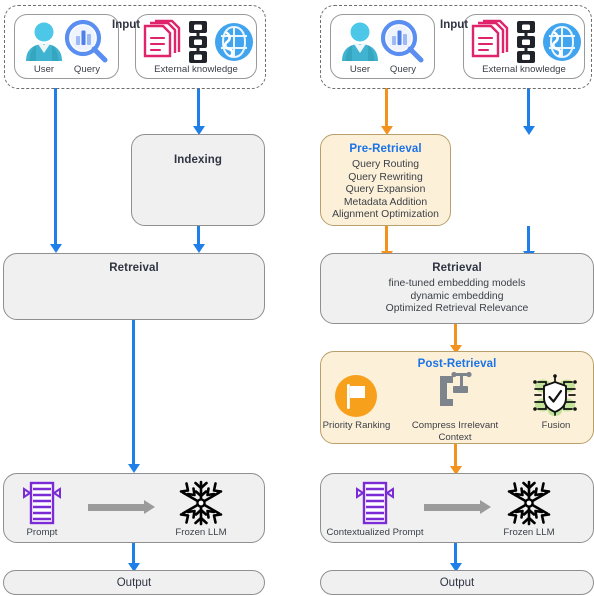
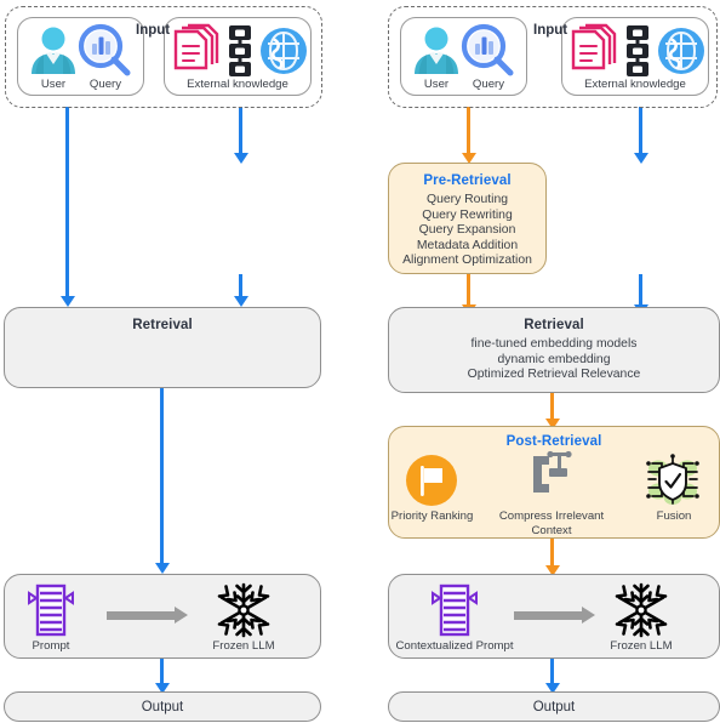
  Input
  User
  Query
  External knowledge
- Indexing
  Retreival
  Prompt
  Frozen LLM
  Output
  Input
  User
  Query
  External knowledge
  Pre-Retrieval
  Query Routing
  Query Rewriting
  Query Expansion
  Metadata Addition
  Alignment Optimization
  Retrieval
  fine-tuned embedding models
  dynamic embedding
  Optimized Retrieval Relevance
  Post-Retrieval
  Priority Ranking
  Compress Irrelevant
  Context
  Fusion
  Contextualized Prompt
  Frozen LLM
  Output
